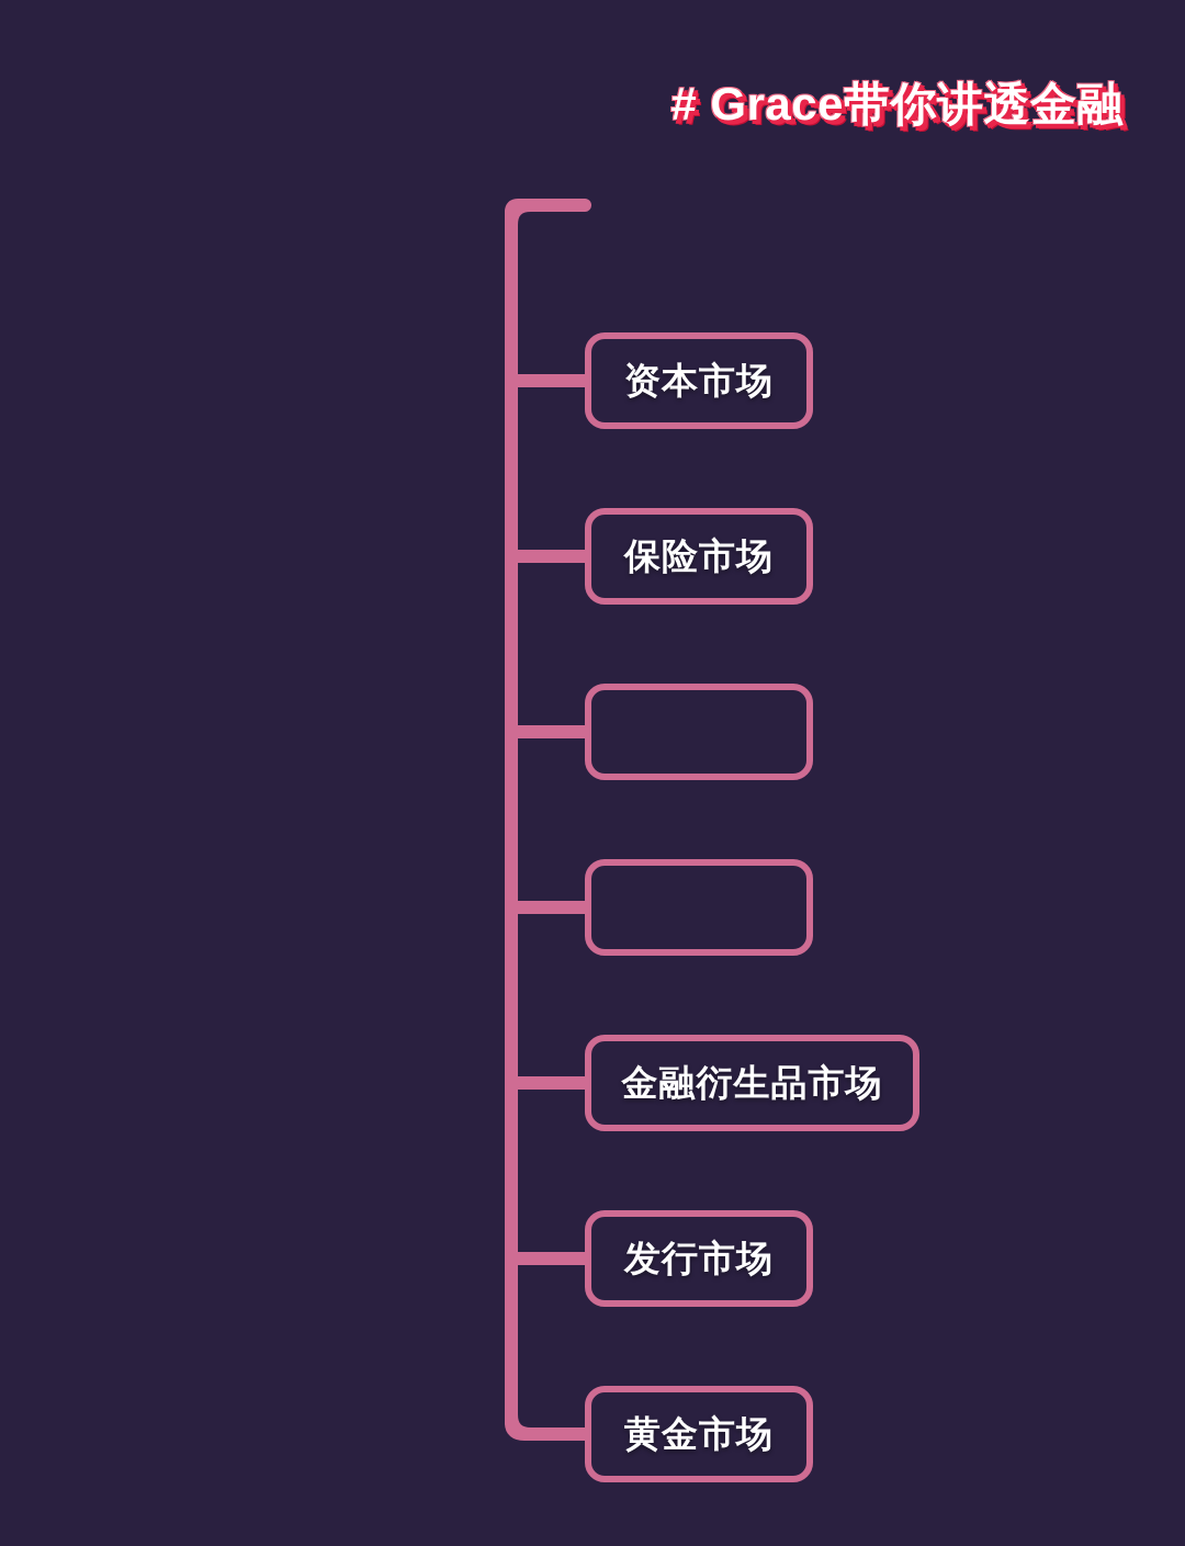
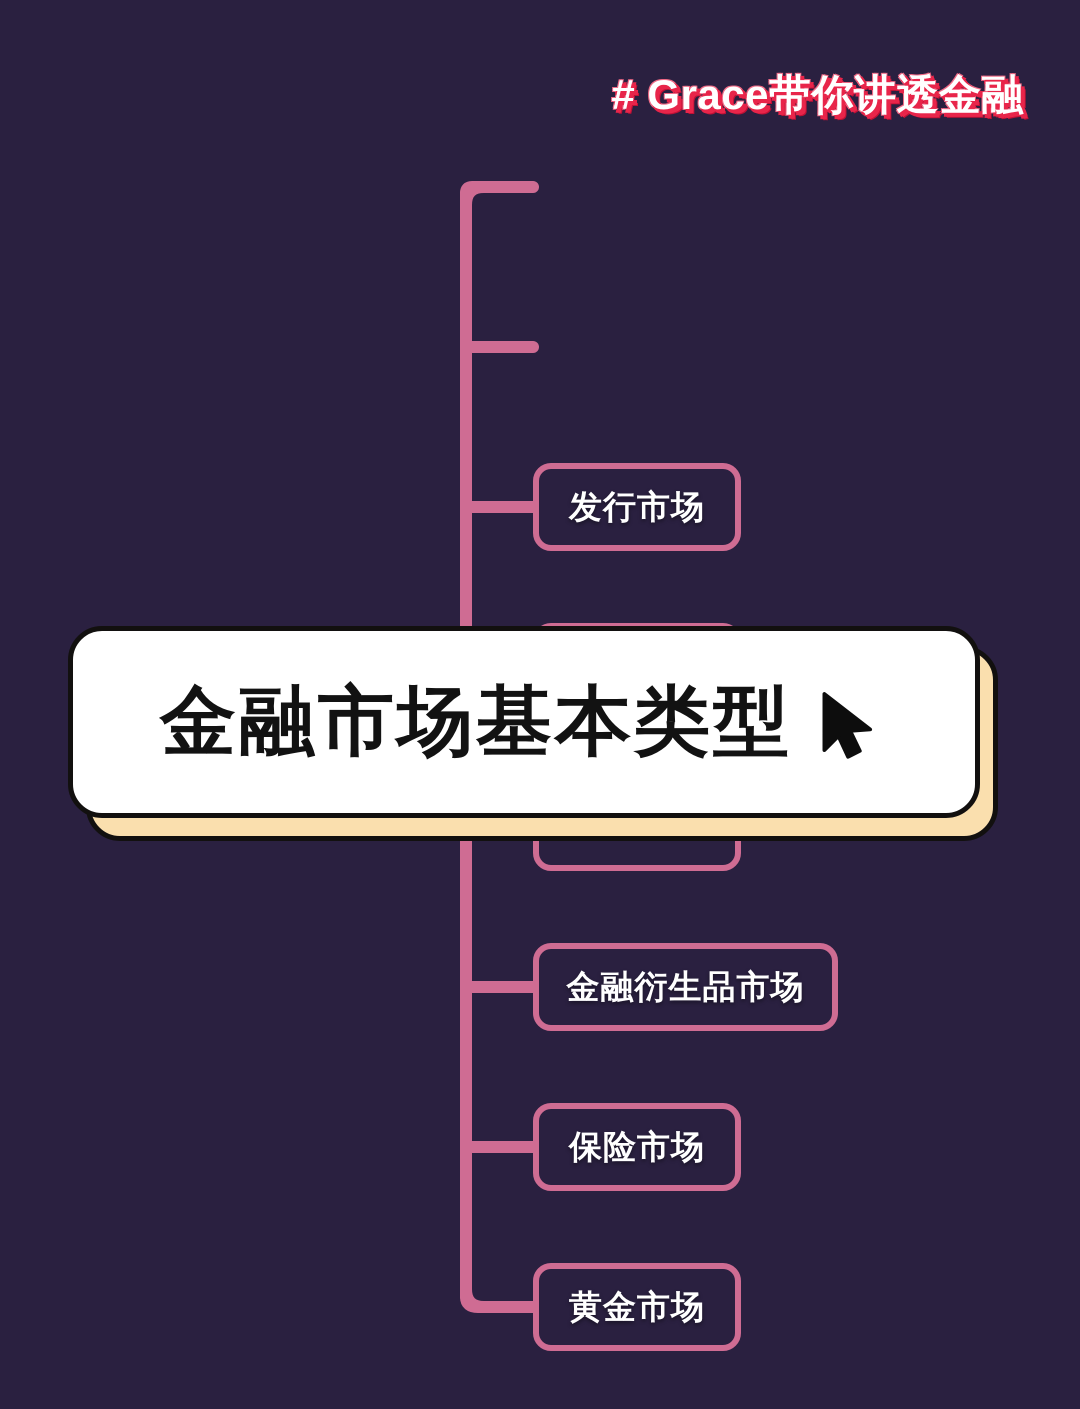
- 资本市场
- 保险市场
+ 发行市场
  金融衍生品市场
- 发行市场
+ 保险市场
  黄金市场
+ 金融市场基本类型
  # Grace带你讲透金融
